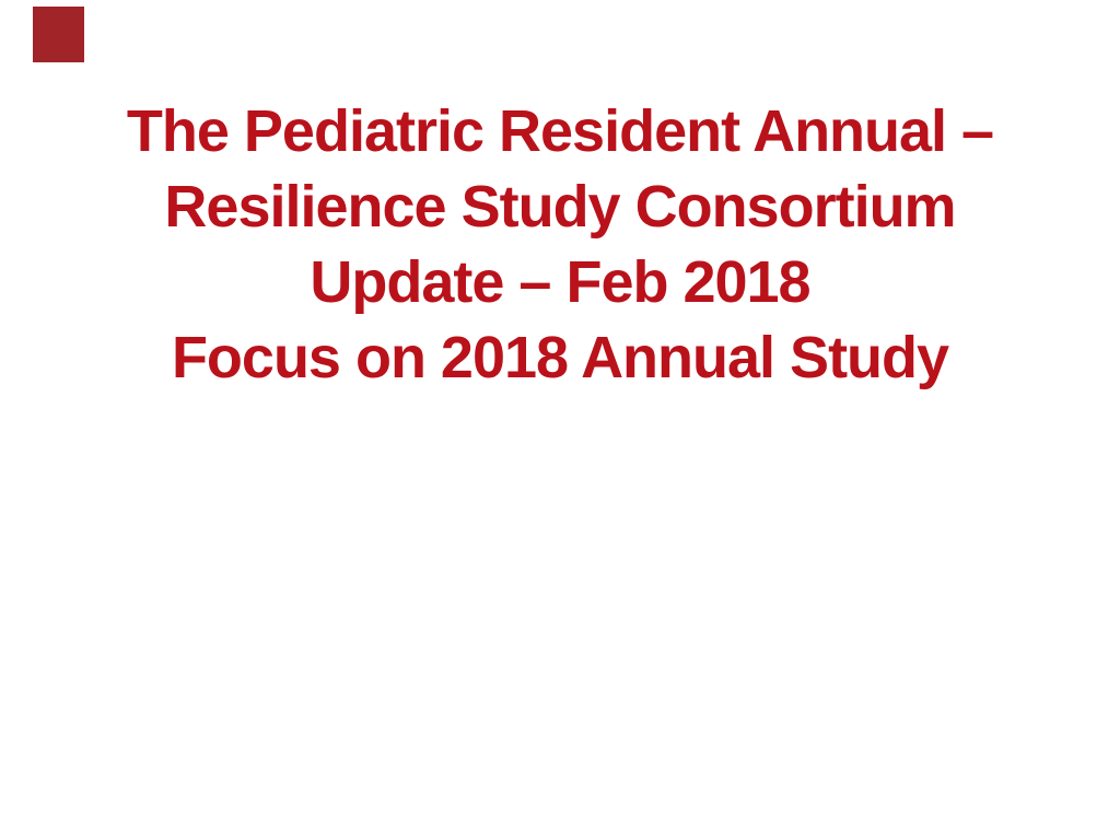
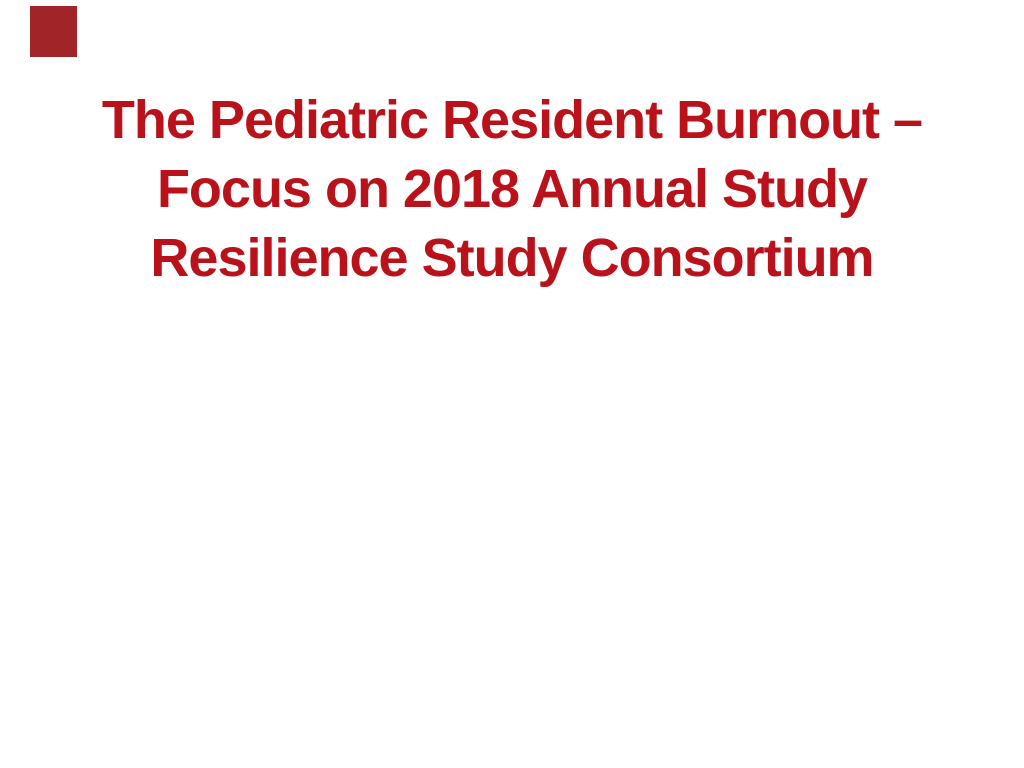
- The Pediatric Resident Annual –
+ The Pediatric Resident Burnout –
- Resilience Study Consortium
+ Focus on 2018 Annual Study
- Update – Feb 2018
- Focus on 2018 Annual Study
+ Resilience Study Consortium
